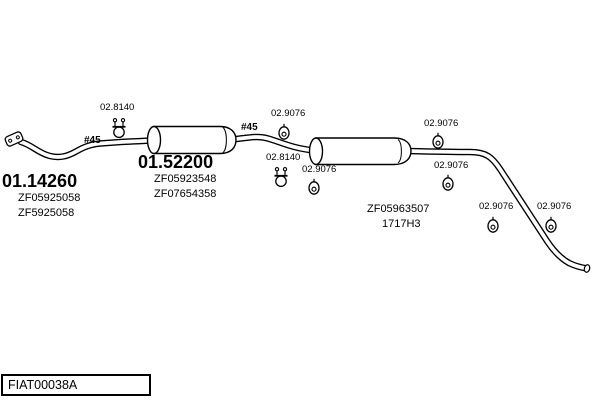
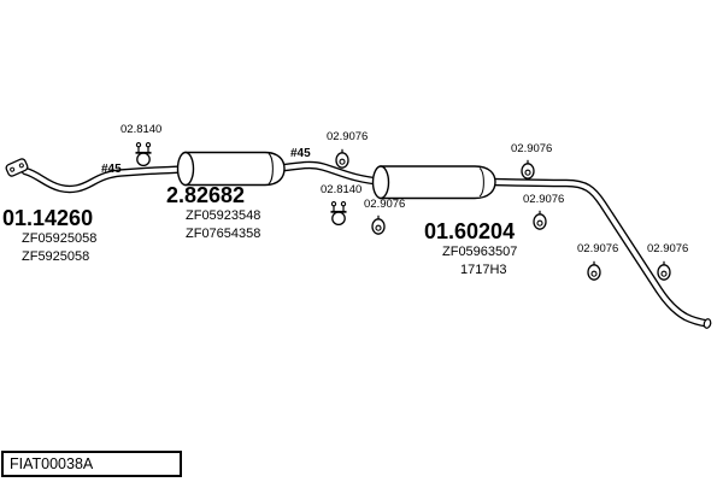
  02.8140
  02.8140
  02.9076
  02.9076
  02.9076
  02.9076
  02.9076
  02.9076
  #45
  #45
  01.14260
  ZF05925058
  ZF5925058
- 01.52200
+ 2.82682
  ZF05923548
  ZF07654358
+ 01.60204
  ZF05963507
  1717H3
  FIAT00038A
